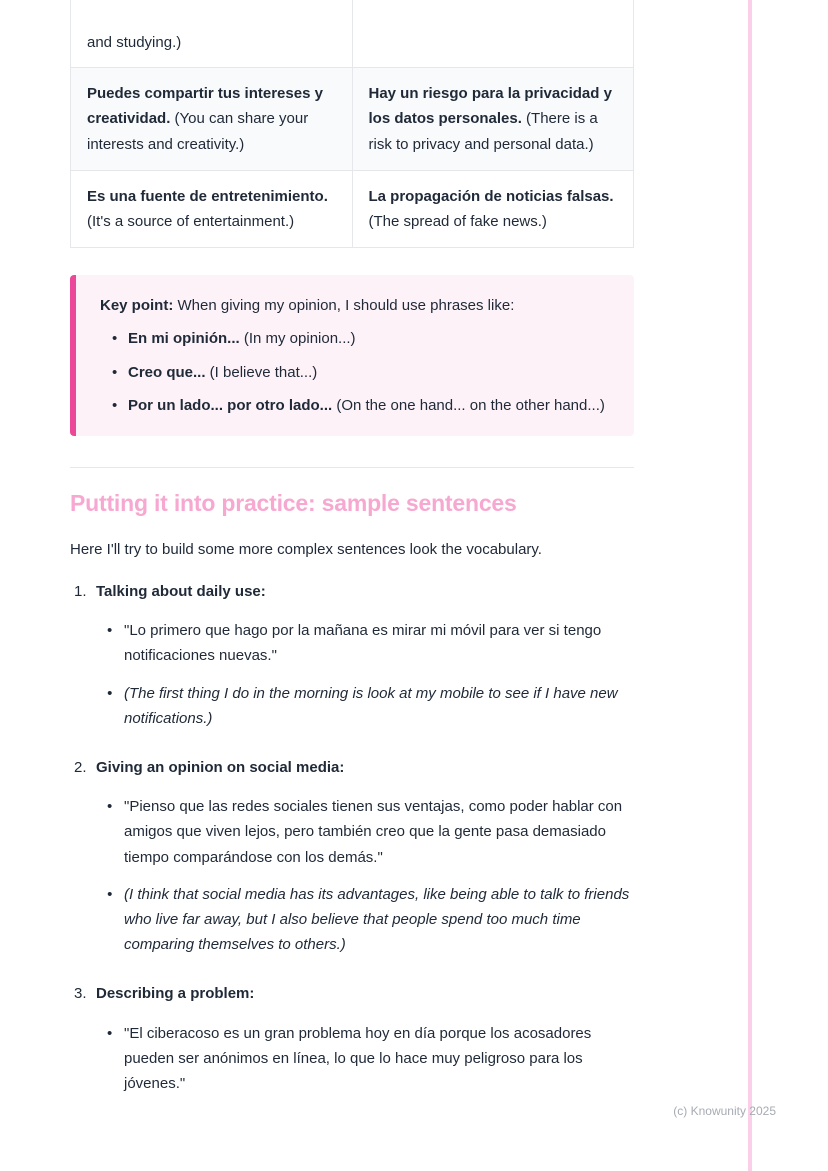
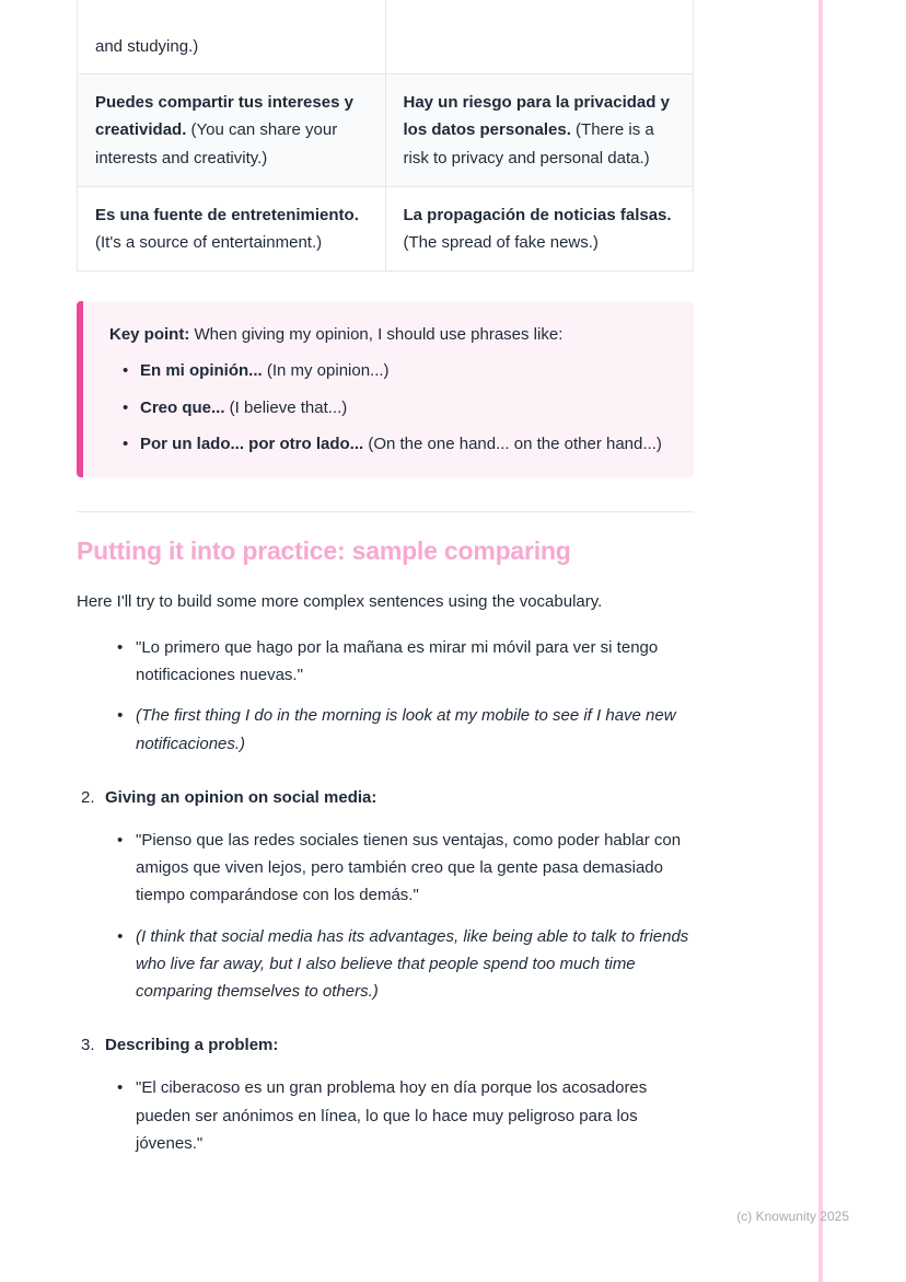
  and studying.)
  Puedes compartir tus intereses y creatividad. (You can share your interests and creativity.)	Hay un riesgo para la privacidad y los datos personales. (There is a risk to privacy and personal data.)
  Es una fuente de entretenimiento. (It's a source of entertainment.)	La propagación de noticias falsas. (The spread of fake news.)
  Key point: When giving my opinion, I should use phrases like:
  En mi opinión... (In my opinion...)
  Creo que... (I believe that...)
  Por un lado... por otro lado... (On the one hand... on the other hand...)
- Putting it into practice: sample sentences
+ Putting it into practice: sample comparing
- Here I'll try to build some more complex sentences look the vocabulary.
+ Here I'll try to build some more complex sentences using the vocabulary.
- 1.
- Talking about daily use:
  "Lo primero que hago por la mañana es mirar mi móvil para ver si tengo notificaciones nuevas."
- (The first thing I do in the morning is look at my mobile to see if I have new notifications.)
+ (The first thing I do in the morning is look at my mobile to see if I have new notificaciones.)
  2.
  Giving an opinion on social media:
  "Pienso que las redes sociales tienen sus ventajas, como poder hablar con amigos que viven lejos, pero también creo que la gente pasa demasiado tiempo comparándose con los demás."
  (I think that social media has its advantages, like being able to talk to friends who live far away, but I also believe that people spend too much time comparing themselves to others.)
  3.
  Describing a problem:
  "El ciberacoso es un gran problema hoy en día porque los acosadores pueden ser anónimos en línea, lo que lo hace muy peligroso para los jóvenes."
  (c) Knowunity 2025
